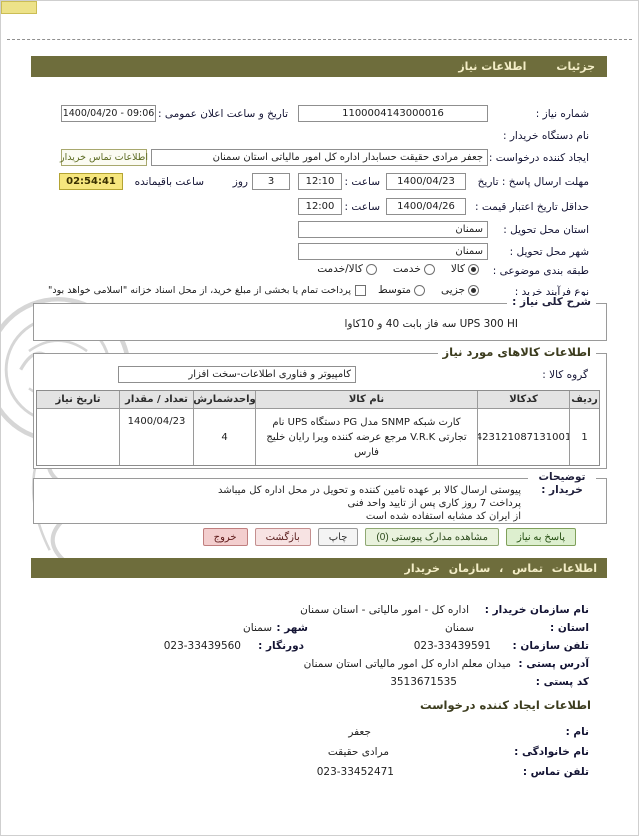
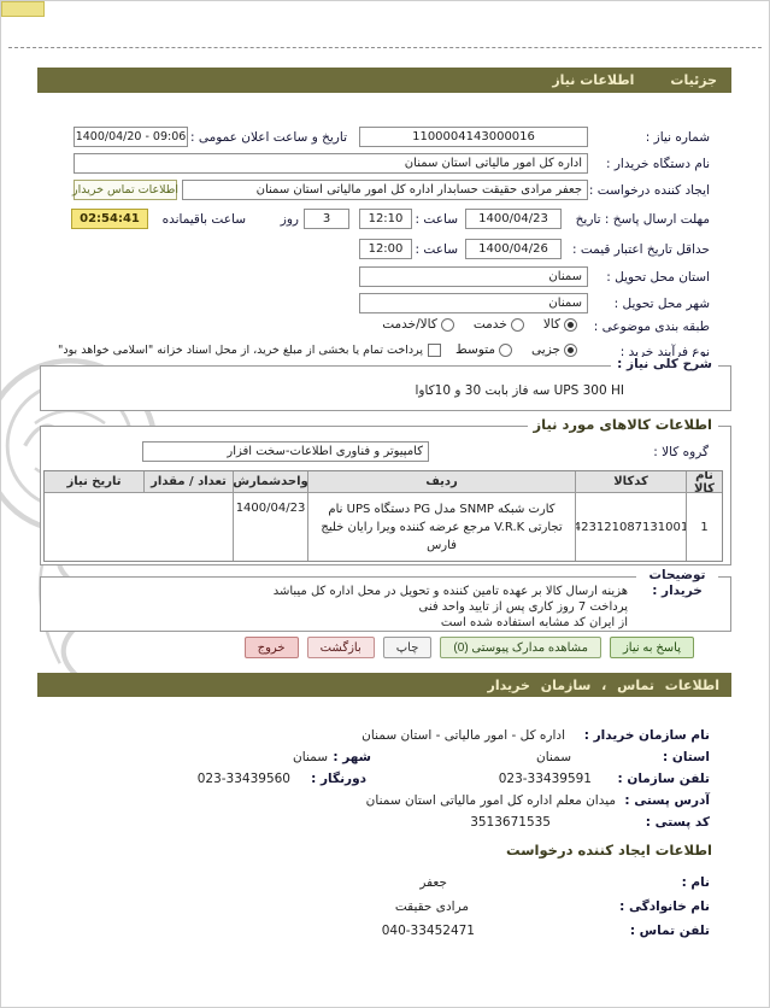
  جزئیات
  اطلاعات نیاز
  شماره نیاز :
  1100004143000016
  تاریخ و ساعت اعلان عمومی :
  1400/04/20 - 09:06
  نام دستگاه خریدار :
+ اداره کل امور مالیاتی استان سمنان
  ایجاد کننده درخواست :
  جعفر مرادی حقیقت حسابدار اداره کل امور مالیاتی استان سمنان
  اطلاعات تماس خریدار
  مهلت ارسال پاسخ : تاریخ
  1400/04/23
  ساعت :
  12:10
  3
  روز
  ساعت باقیمانده
  02:54:41
  حداقل تاریخ اعتبار قیمت :
  1400/04/26
  ساعت :
  12:00
  استان محل تحویل :
  سمنان
  شهر محل تحویل :
  سمنان
  طبقه بندی موضوعی :
  کالا
  خدمت
  کالا/خدمت
  نوع فرآیند خرید :
  جزیی
  متوسط
  پرداخت تمام یا بخشی از مبلغ خرید، از محل اسناد خزانه "اسلامی خواهد بود"
  شرح کلی نیاز :
- UPS 300 HI سه فاز بابت 40 و 10کاوا
+ UPS 300 HI سه فاز بابت 30 و 10کاوا
  اطلاعات کالاهای مورد نیاز
  گروه کالا :
  کامپیوتر و فناوری اطلاعات-سخت افزار
- ردیف
+ نام کالا
  کدکالا
- نام کالا
+ ردیف
  واحدشمارش
  تعداد / مقدار
  تاریخ نیاز
  1
  423121087131001
  کارت شبکه SNMP مدل PG دستگاه UPS نام تجارتی V.R.K مرجع عرضه کننده ویرا رایان خلیج فارس
- 4
  1400/04/23
  توضیحات خریدار :
- پیوستی ارسال کالا بر عهده تامین کننده و تحویل در محل اداره کل میباشد
+ هزینه ارسال کالا بر عهده تامین کننده و تحویل در محل اداره کل میباشد
  پرداخت 7 روز کاری پس از تایید واحد فنی
  از ایران کد مشابه استفاده شده است
  پاسخ به نیاز
  مشاهده مدارک پیوستی (0)
  چاپ
  بازگشت
  خروج
  اطلاعات تماس ، سازمان خریدار
  نام سازمان خریدار :
  اداره کل - امور مالیاتی - استان سمنان
  استان :
  سمنان
  شهر :
  سمنان
  تلفن سازمان :
  023-33439591
  دورنگار :
  023-33439560
  آدرس پستی :
  میدان معلم اداره کل امور مالیاتی استان سمنان
  کد پستی :
  3513671535
  اطلاعات ایجاد کننده درخواست
  نام :
  جعفر
  نام خانوادگی :
  مرادی حقیقت
  تلفن تماس :
- 023-33452471
+ 040-33452471
